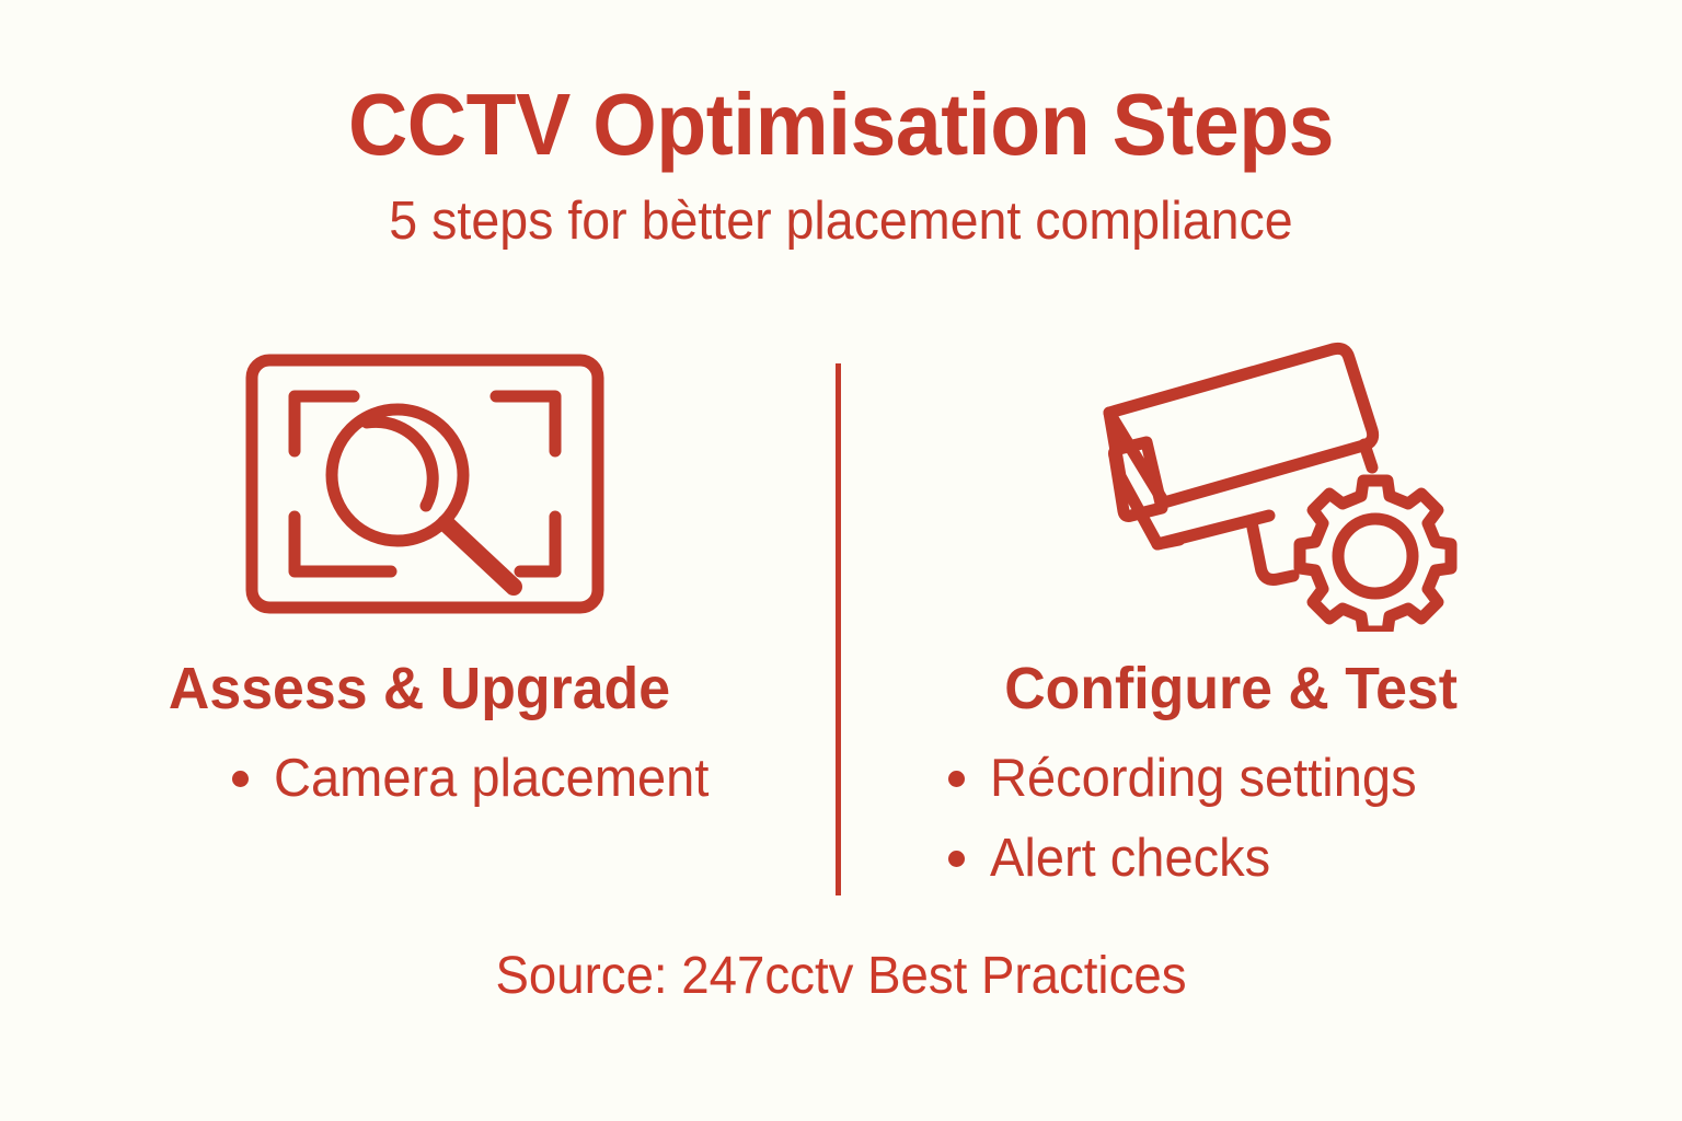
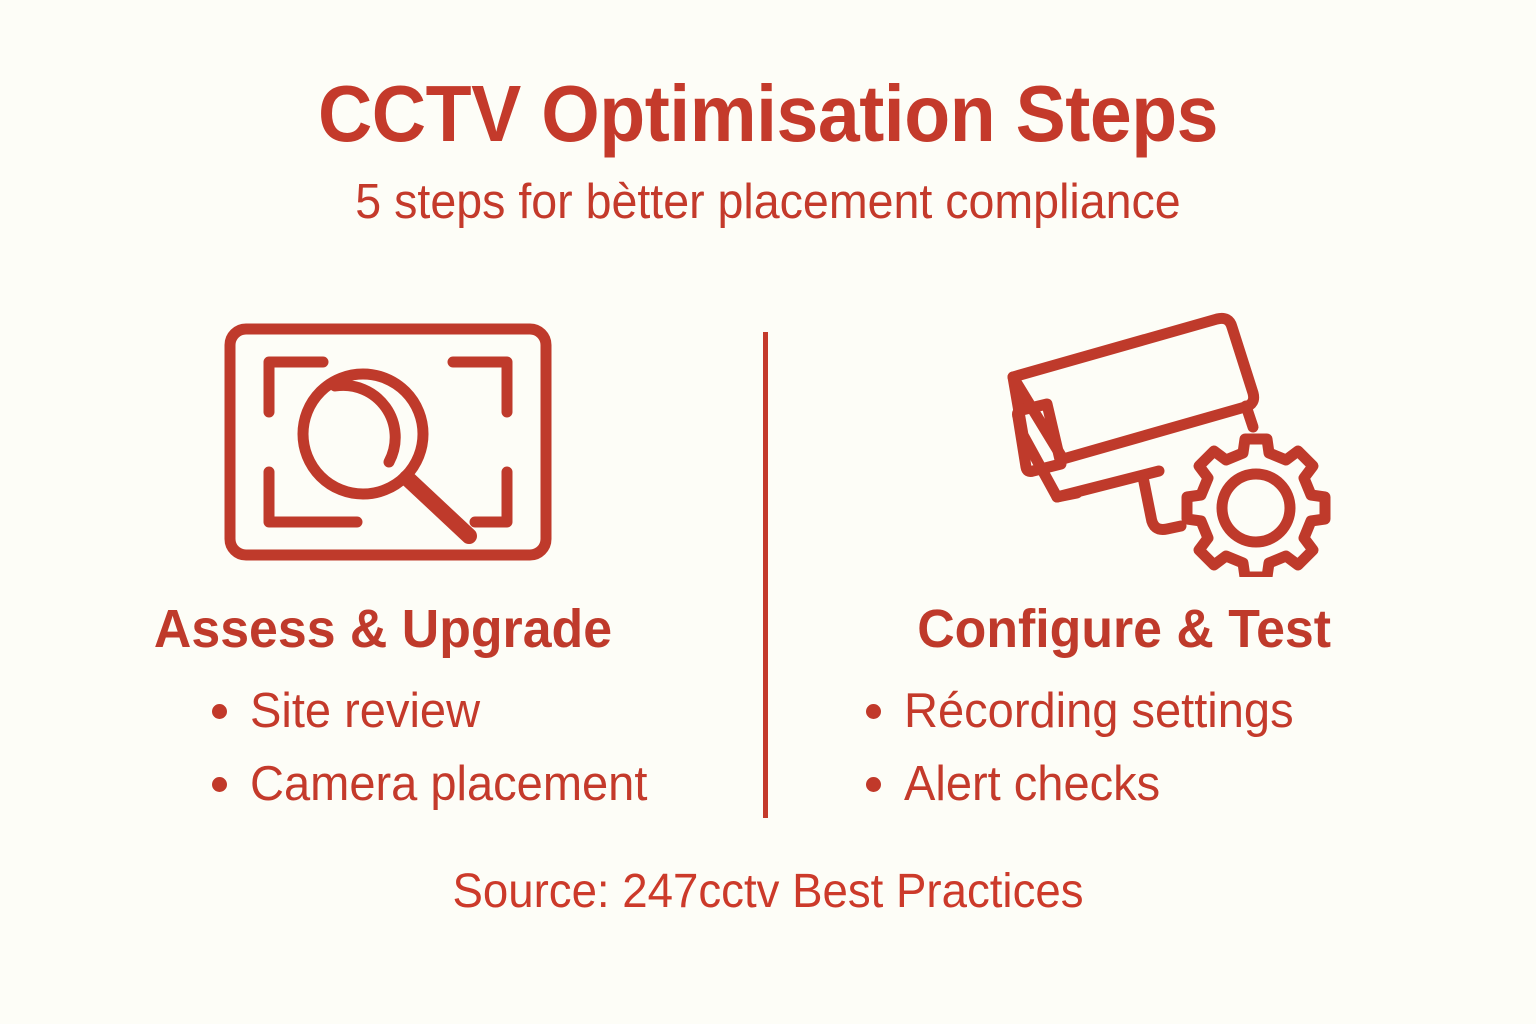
  CCTV Optimisation Steps
  5 steps for bètter placement compliance
  Assess & Upgrade
+ Site review
  Camera placement
  Configure & Test
  Récording settings
  Alert checks
  Source: 247cctv Best Practices
